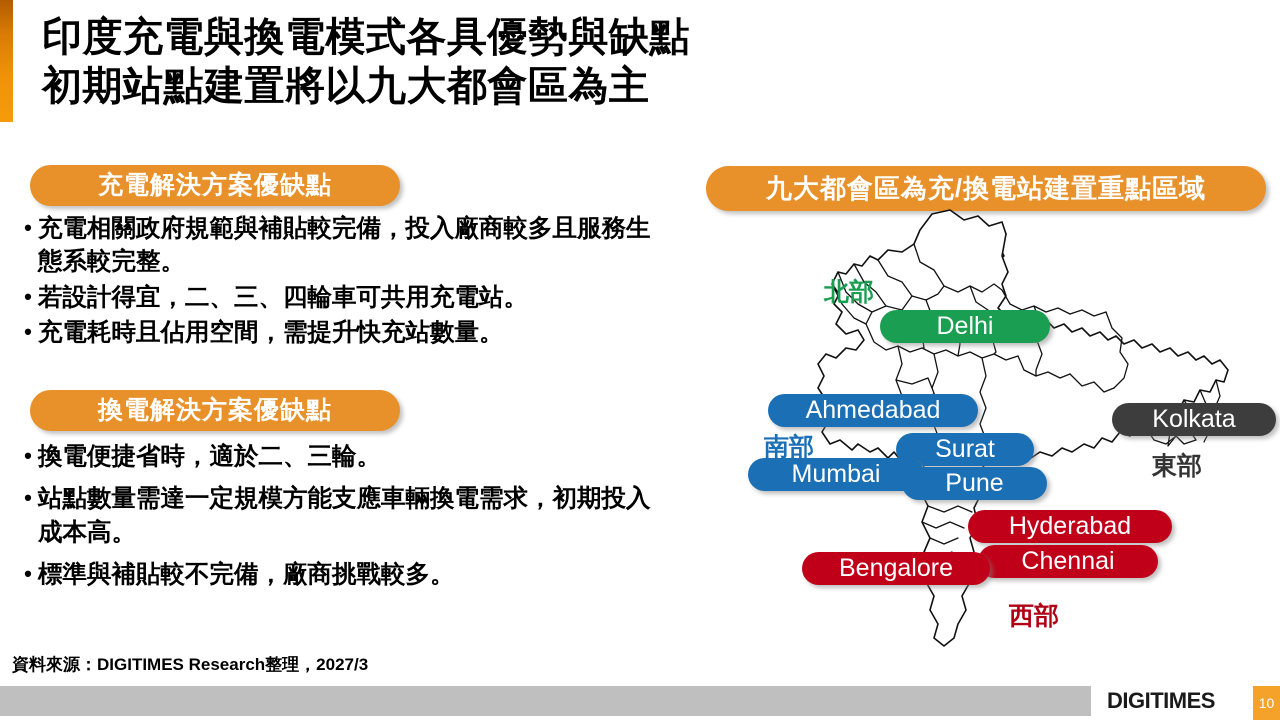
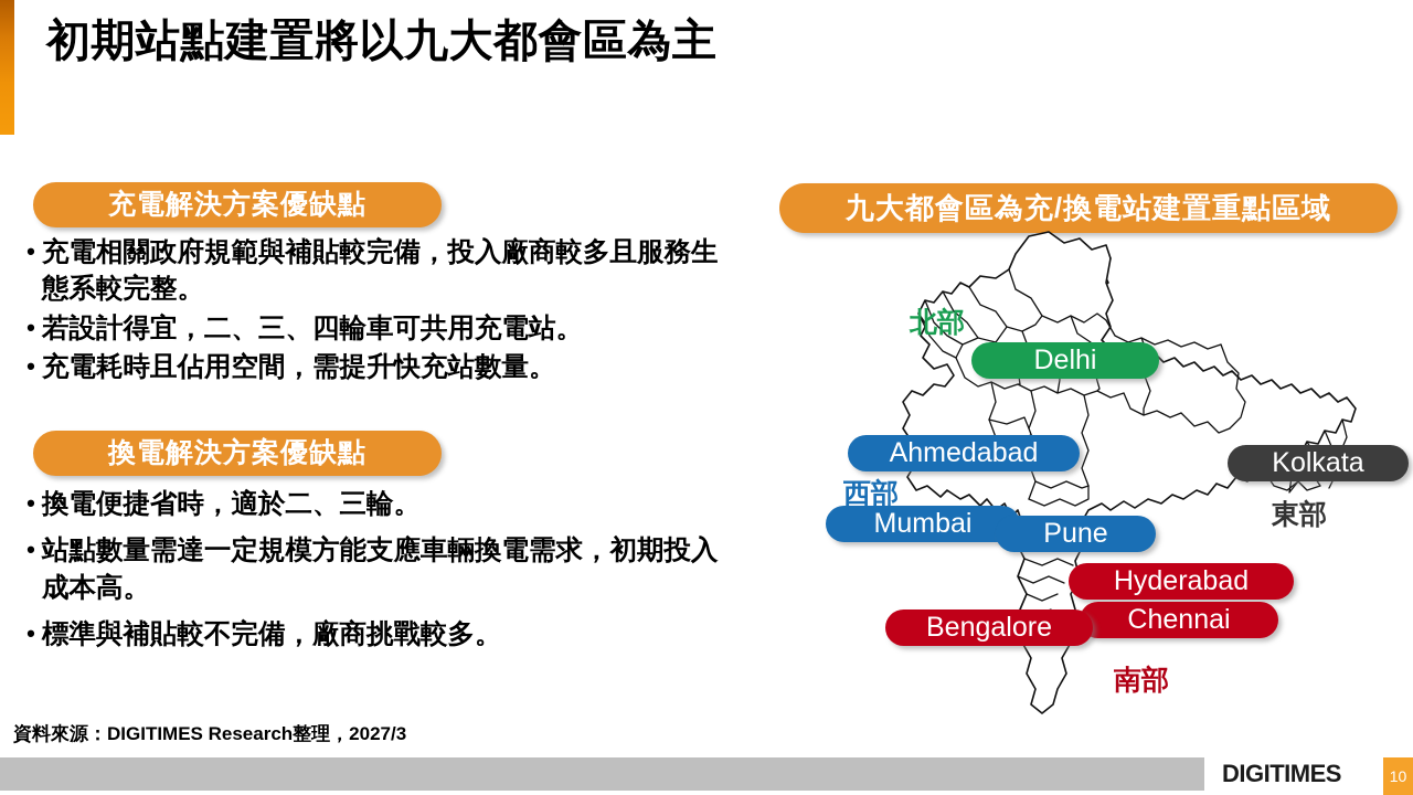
- 印度充電與換電模式各具優勢與缺點
  初期站點建置將以九大都會區為主
  充電解決方案優缺點
  •
  充電相關政府規範與補貼較完備，投入廠商較多且服務生態系較完整。
  •
  若設計得宜，二、三、四輪車可共用充電站。
  •
  充電耗時且佔用空間，需提升快充站數量。
  換電解決方案優缺點
  •
  換電便捷省時，適於二、三輪。
  •
  站點數量需達一定規模方能支應車輛換電需求，初期投入成本高。
  •
  標準與補貼較不完備，廠商挑戰較多。
  九大都會區為充/換電站建置重點區域
  北部
- 南部
+ 西部
  東部
- 西部
+ 南部
  Delhi
  Ahmedabad
- Surat
  Mumbai
  Pune
  Kolkata
  Hyderabad
  Chennai
  Bengalore
  資料來源：DIGITIMES Research整理，2027/3
  DIGITIMES
  10
